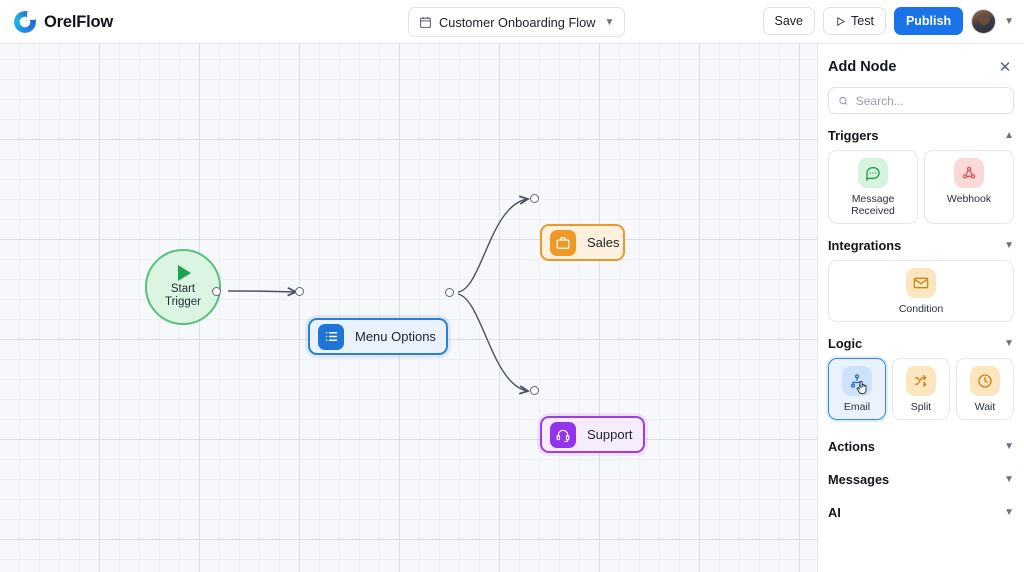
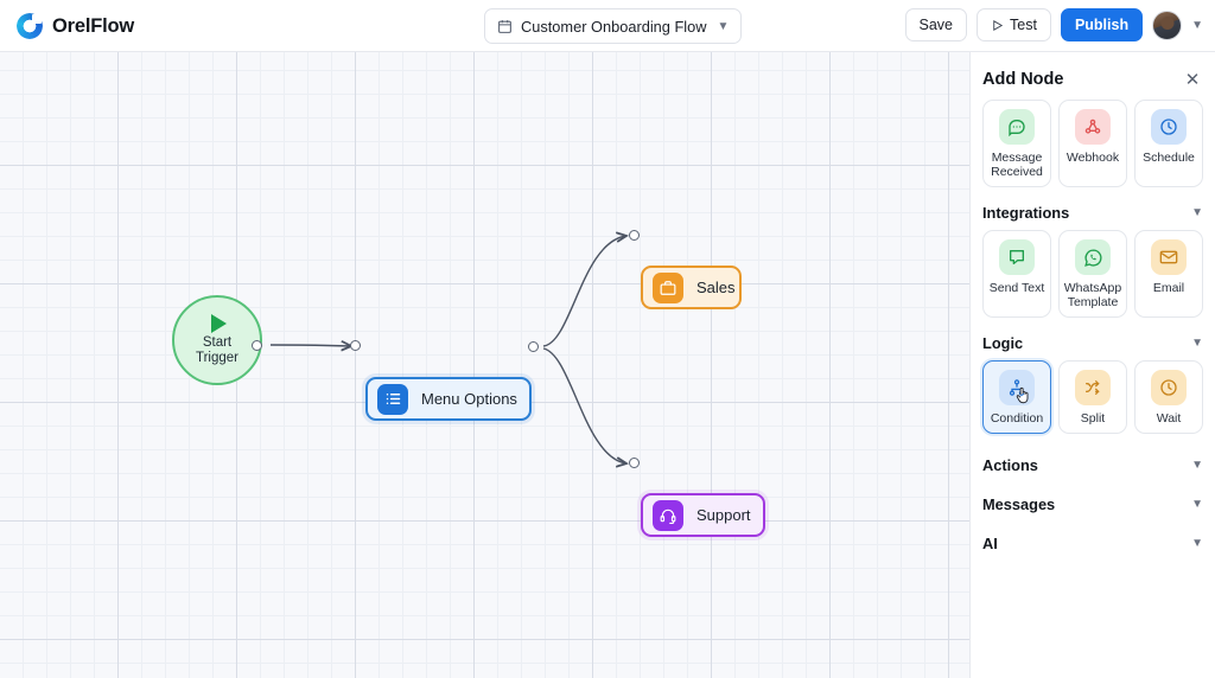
  OrelFlow
  Customer Onboarding Flow
  ▼
  Save
  Test
  Publish
  ▼
  Start
  Trigger
  Menu Options
  Sales
  Support
  Add Node
  ✕
- Search...
- Triggers
- ▲
  Message Received
  Webhook
+ Schedule
  Integrations
  ▼
+ Send Text
+ WhatsApp Template
- Condition
+ Email
  Logic
  ▼
- Email
+ Condition
  Split
  Wait
  Actions
  ▼
  Messages
  ▼
  AI
  ▼
